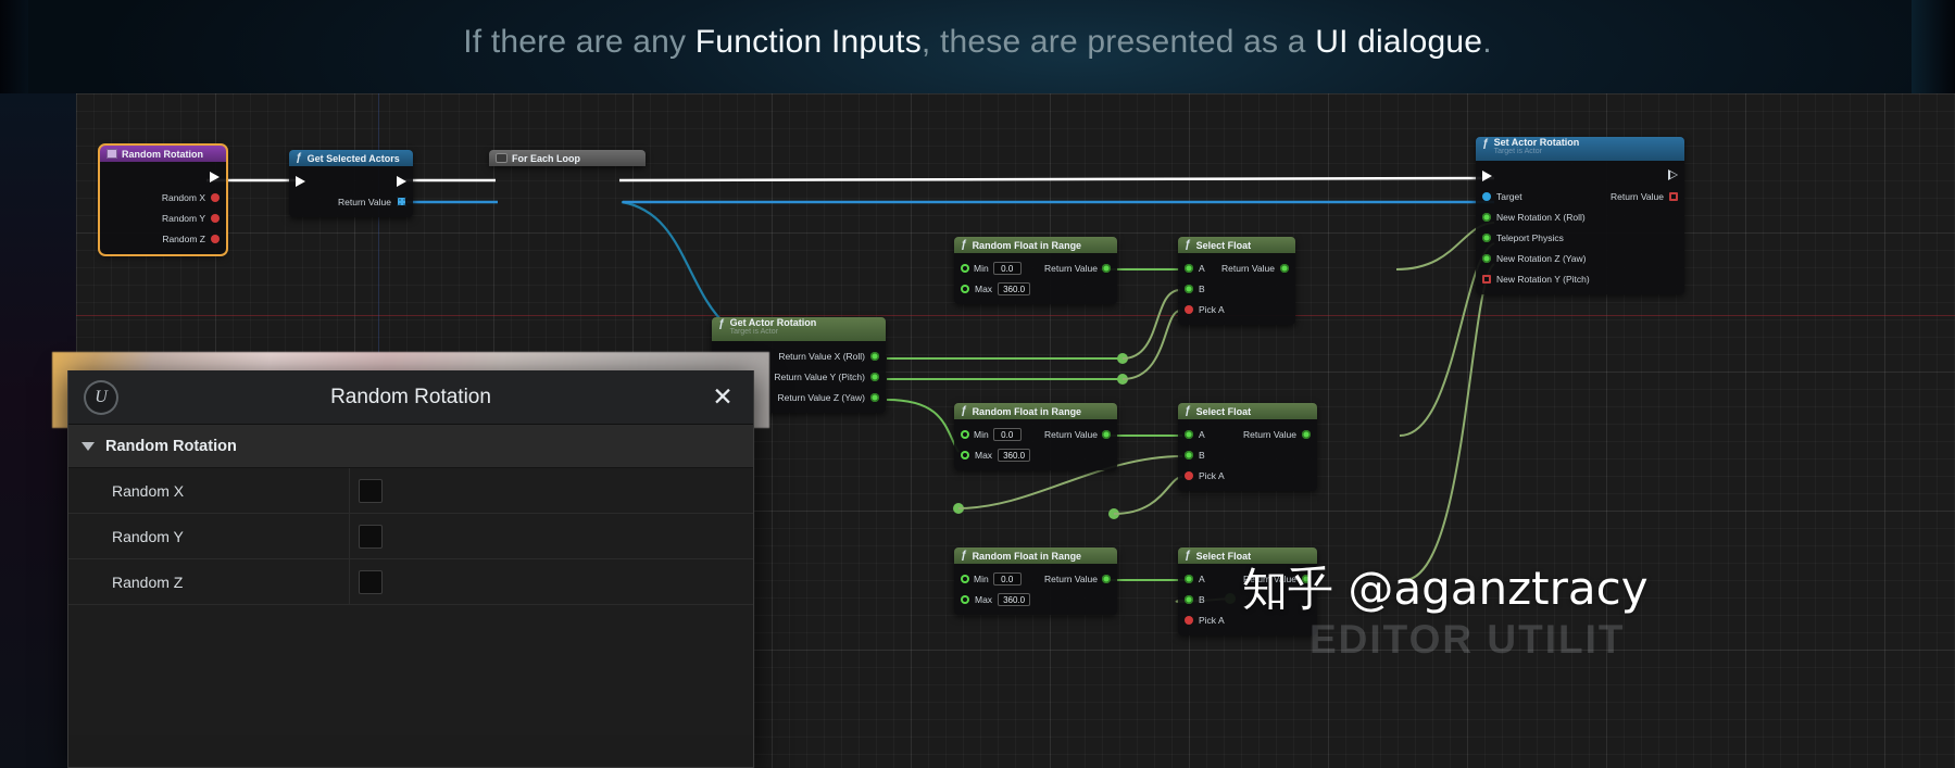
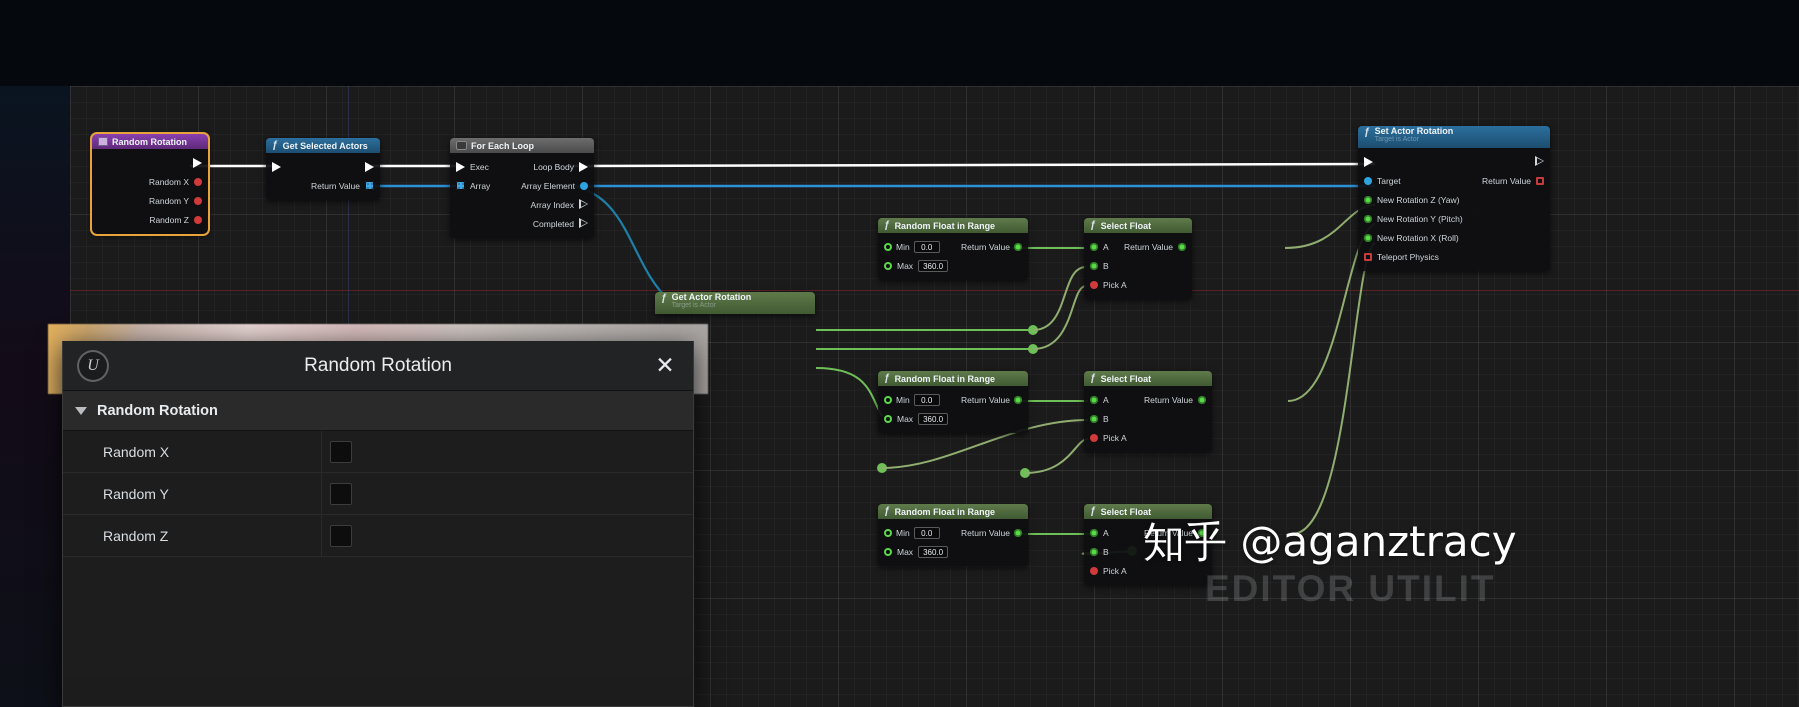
- If there are any Function Inputs, these are presented as a UI dialogue.
  Random Rotation
  Random X
  Random Y
  Random Z
  ƒ
  Get Selected Actors
  Return Value
  For Each Loop
+ Exec
+ Loop Body
+ Array
+ Array Element
+ Array Index
+ Completed
  ƒ
  Get Actor Rotation
- Return Value X (Roll)
- Return Value Y (Pitch)
- Return Value Z (Yaw)
  ƒ
  Random Float in Range
  Min
  0.0
  Return Value
  Max
  360.0
  ƒ
  Random Float in Range
  Min
  0.0
  Return Value
  Max
  360.0
  ƒ
  Random Float in Range
  Min
  0.0
  Return Value
  Max
  360.0
  ƒ
  Select Float
  A
  Return Value
  B
  Pick A
  ƒ
  Select Float
  A
  Return Value
  B
  Pick A
  ƒ
  Select Float
  A
  Return Value
  B
  Pick A
  ƒ
  Set Actor Rotation
  Target
  Return Value
- New Rotation X (Roll)
+ New Rotation Z (Yaw)
- Teleport Physics
+ New Rotation Y (Pitch)
- New Rotation Z (Yaw)
+ New Rotation X (Roll)
- New Rotation Y (Pitch)
+ Teleport Physics
  EDITOR UTILIT
  U
  Random Rotation
  ✕
  Random Rotation
  Random X
  Random Y
  Random Z
  知乎 @aganztracy
